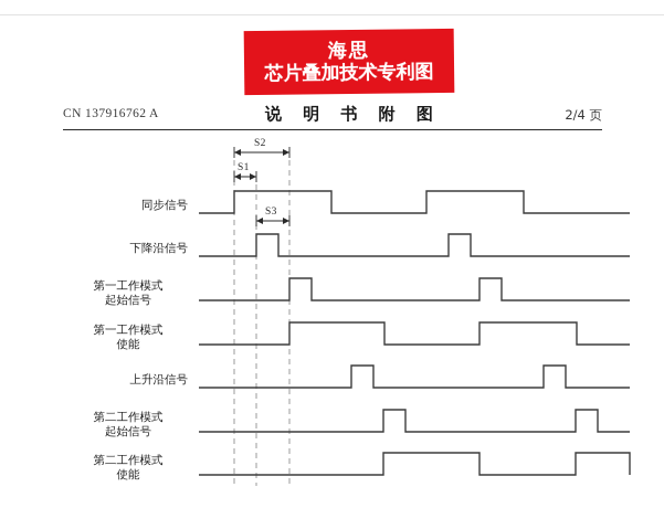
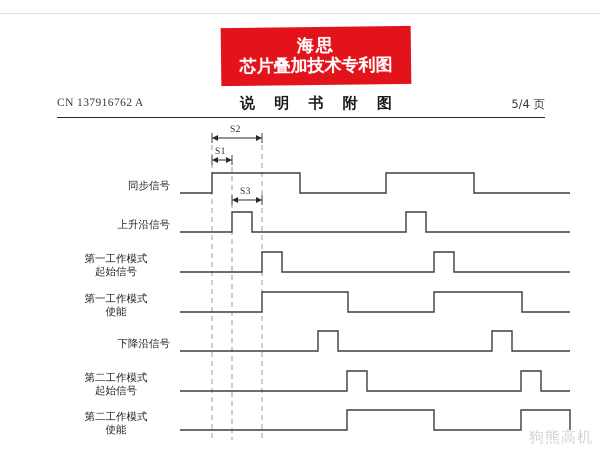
  海思
  芯片叠加技术专利图
  CN 137916762 A
  说 明 书 附 图
- 2/4 页
+ 5/4 页
  同步信号
- 下降沿信号
+ 上升沿信号
  第一工作模式
  起始信号
  第一工作模式
  使能
- 上升沿信号
+ 下降沿信号
  第二工作模式
  起始信号
  第二工作模式
  使能
  S1
  S2
  S3
+ 狗熊高机
